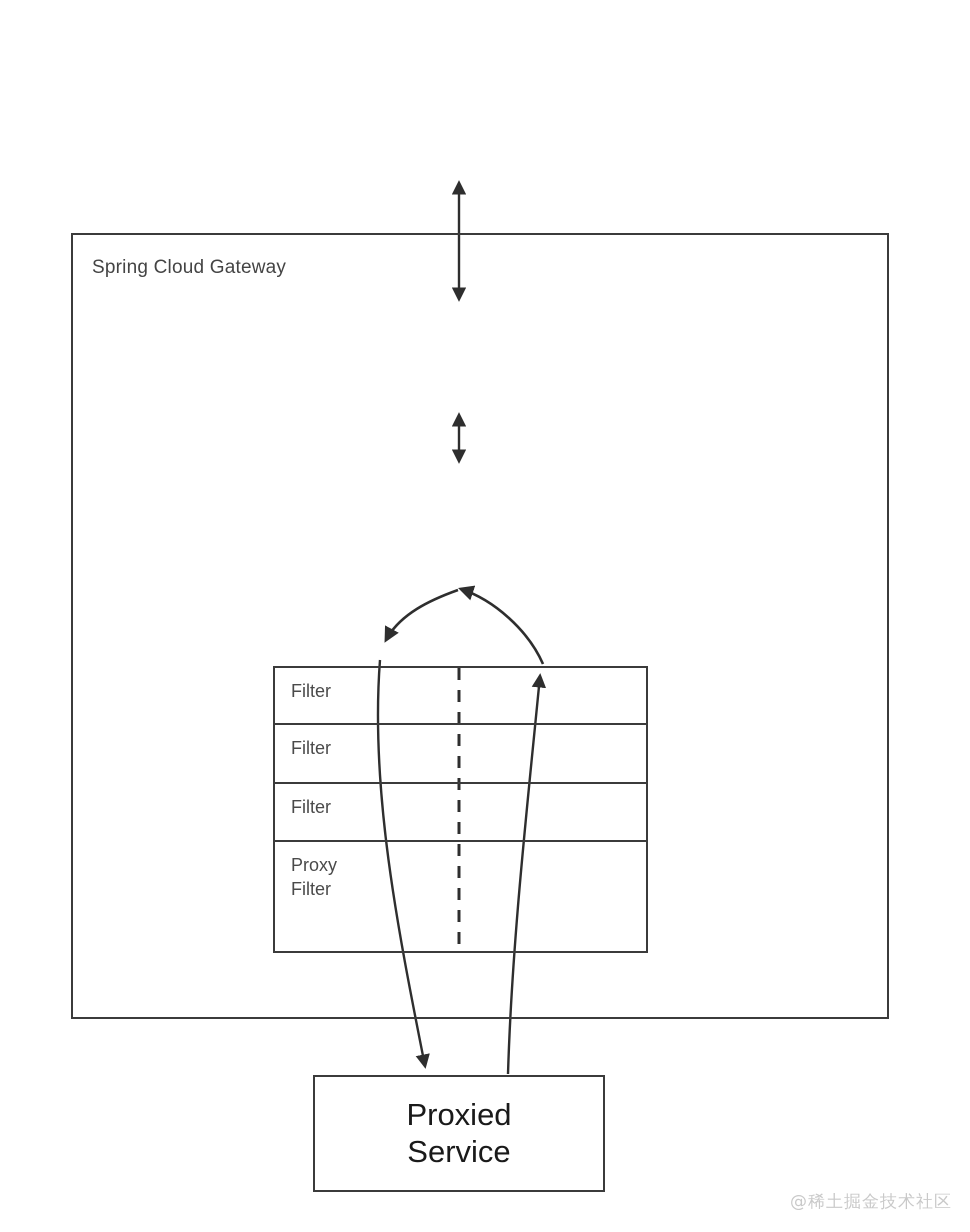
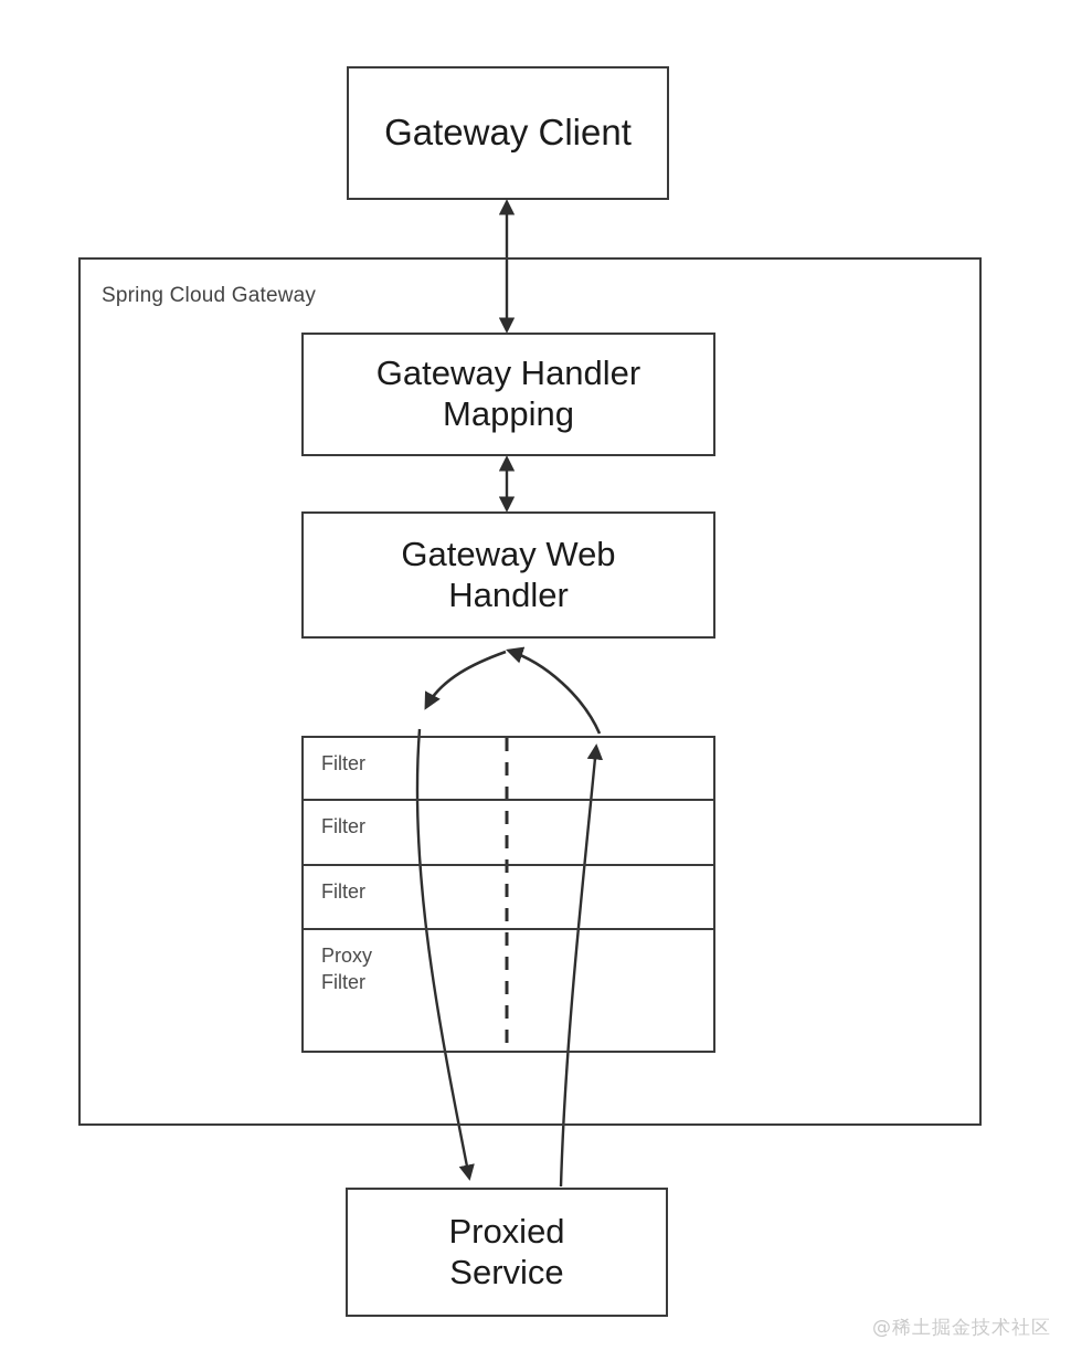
  Spring Cloud Gateway
+ Gateway Client
+ Gateway Handler
+ Mapping
+ Gateway Web
+ Handler
  Filter
  Filter
  Filter
  Proxy
  Filter
  Proxied
  Service
  @稀土掘金技术社区
